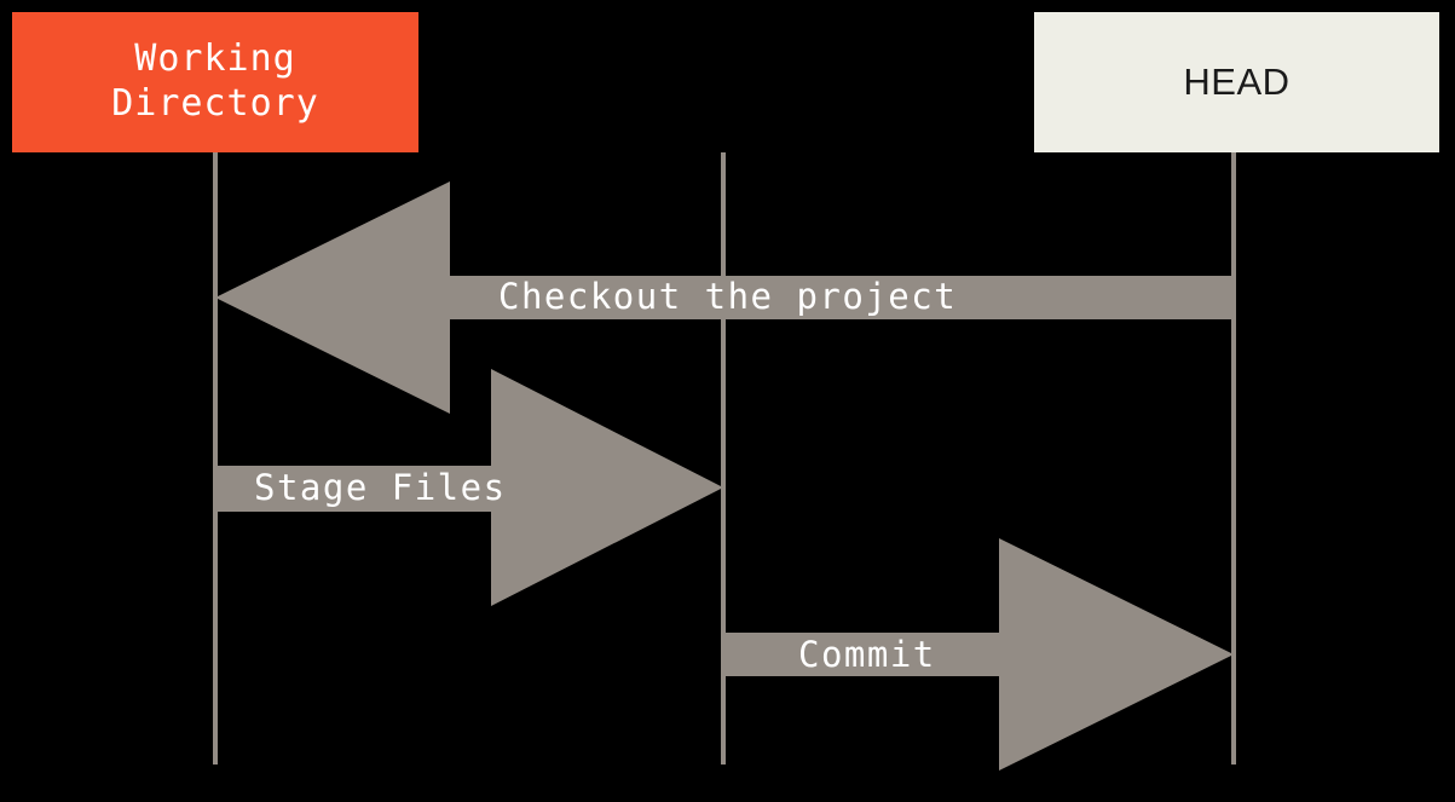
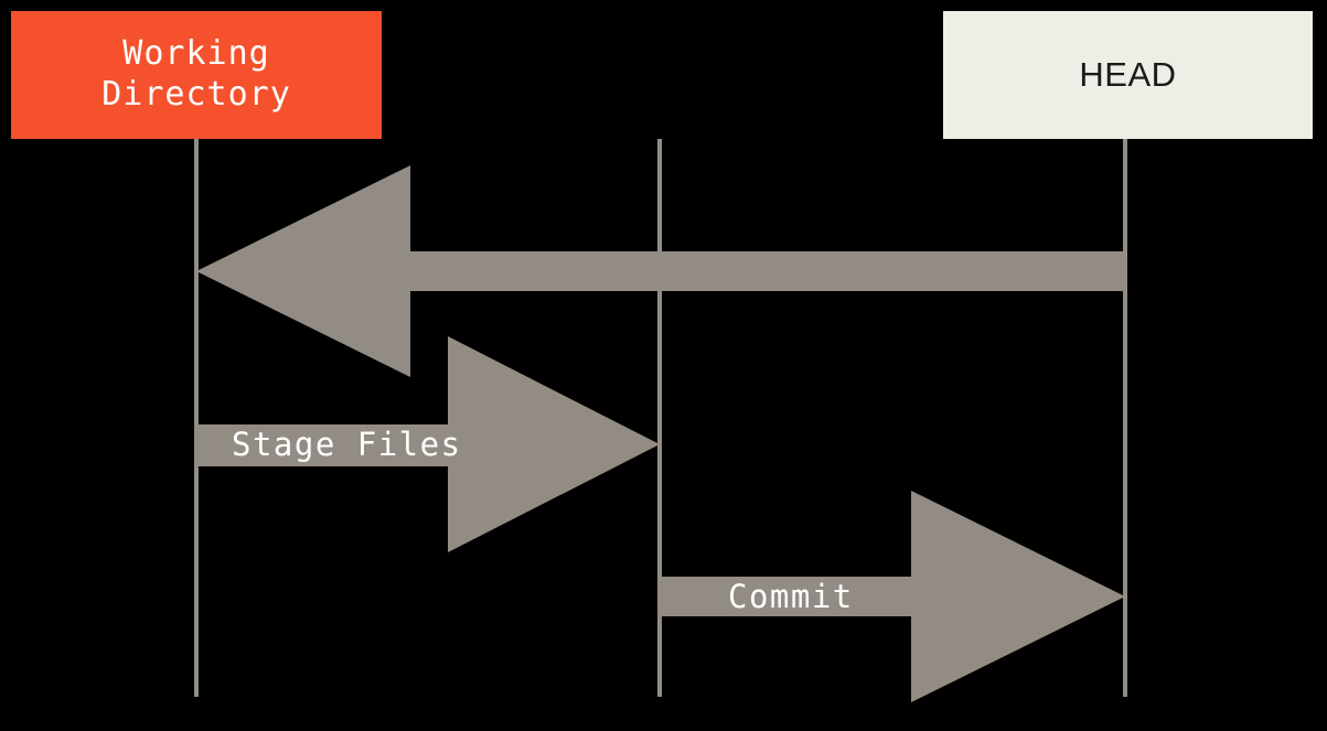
  Working
  Directory
  HEAD
- Checkout the project
  Stage Files
  Commit
